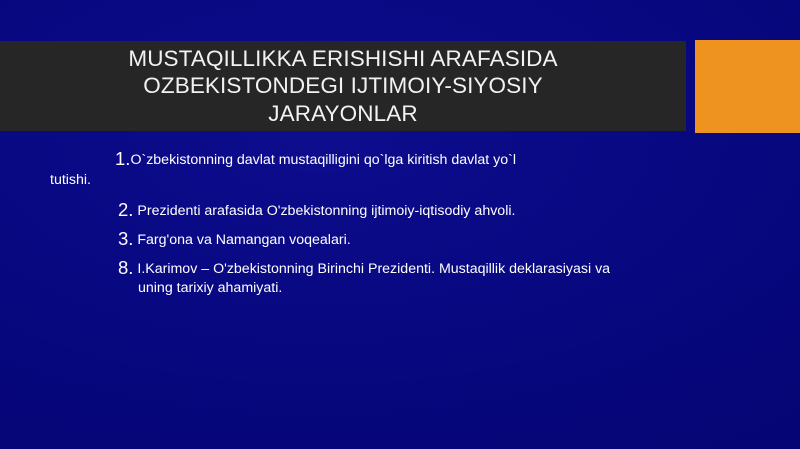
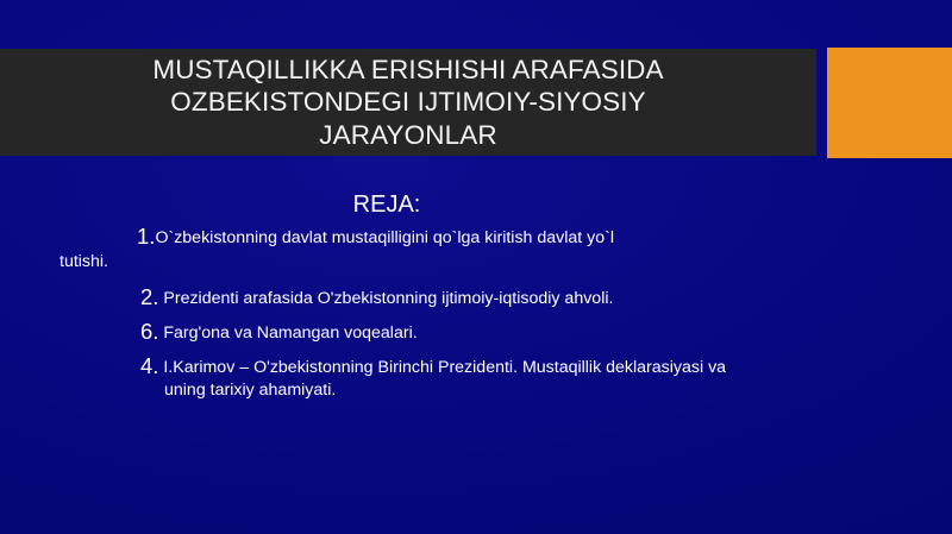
  MUSTAQILLIKKA ERISHISHI ARAFASIDA
  OZBEKISTONDEGI IJTIMOIY-SIYOSIY
  JARAYONLAR
+ REJA:
  1.O`zbekistonning davlat mustaqilligini qo`lga kiritish davlat yo`l
  tutishi.
  2. Prezidenti arafasida O'zbekistonning ijtimoiy-iqtisodiy ahvoli.
- 3. Farg'ona va Namangan voqealari.
+ 6. Farg'ona va Namangan voqealari.
- 8. I.Karimov – O'zbekistonning Birinchi Prezidenti. Mustaqillik deklarasiyasi va uning tarixiy ahamiyati.
+ 4. I.Karimov – O'zbekistonning Birinchi Prezidenti. Mustaqillik deklarasiyasi va uning tarixiy ahamiyati.
